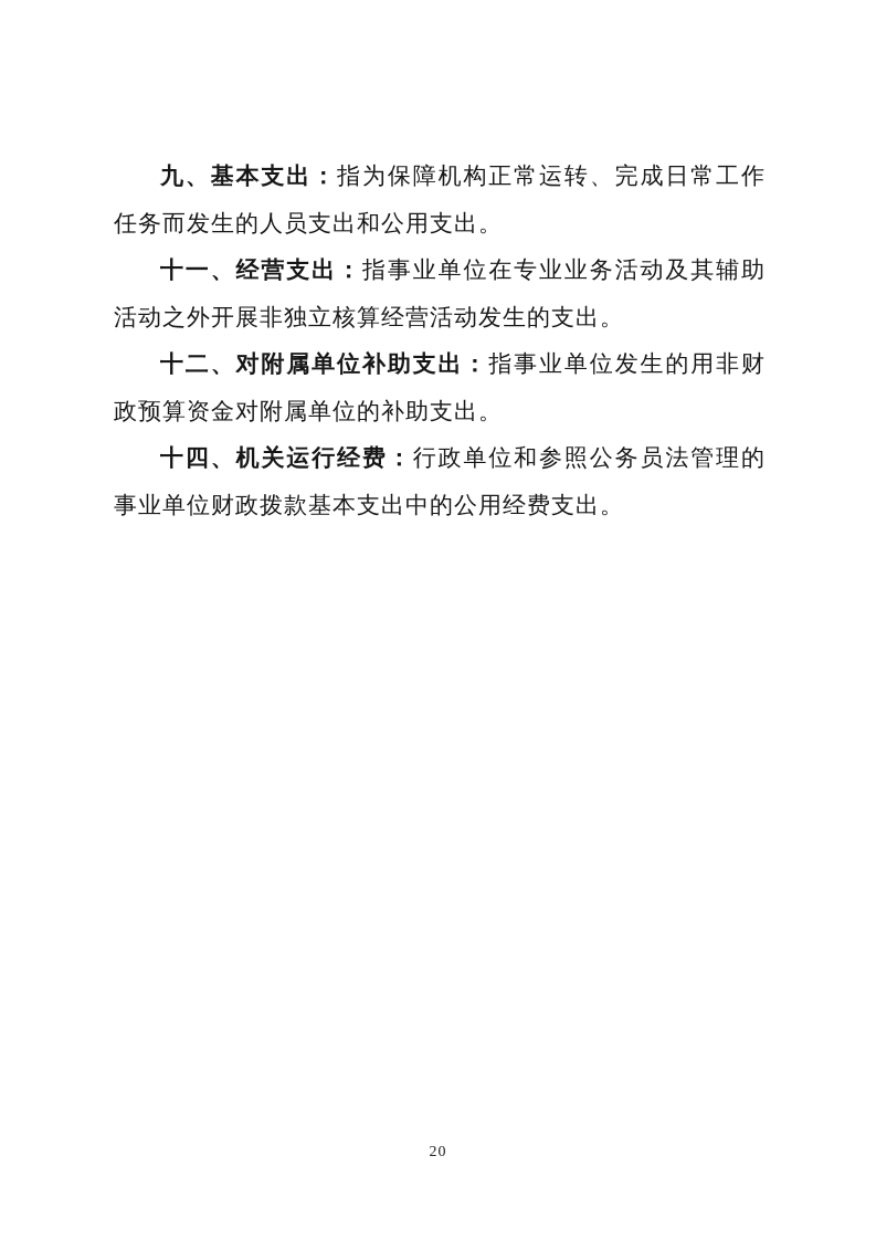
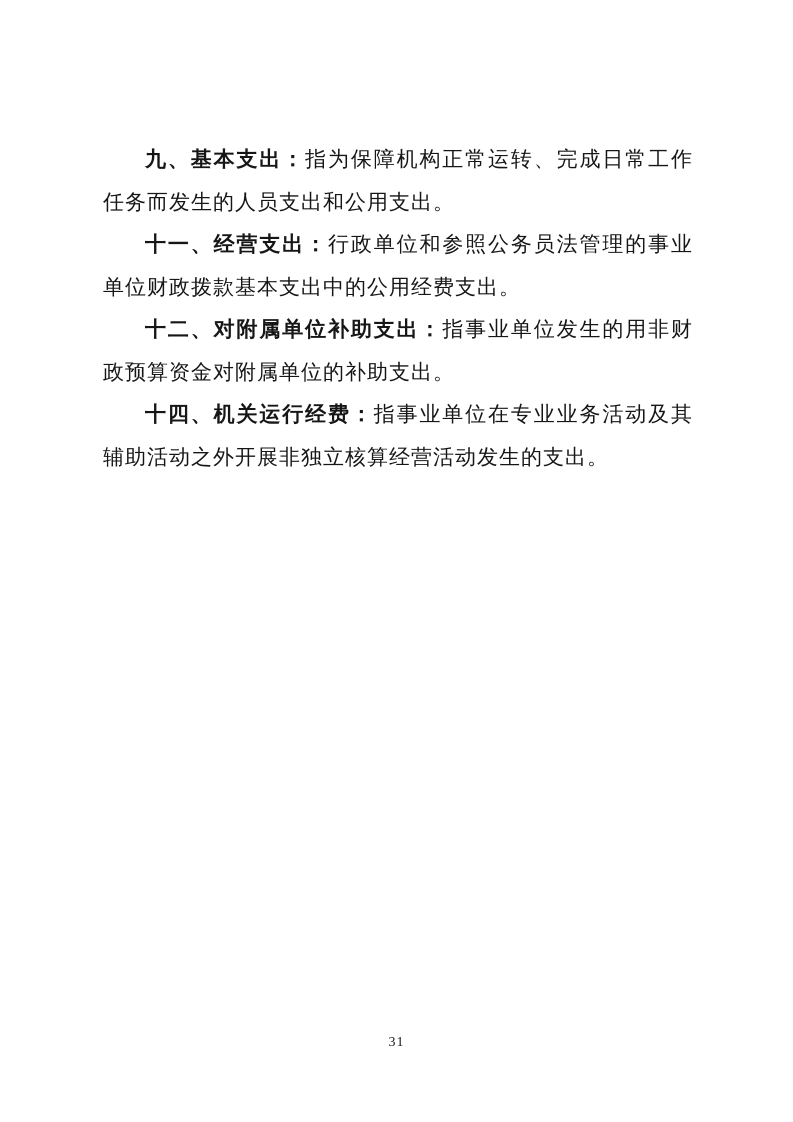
  九、基本支出：指为保障机构正常运转、完成日常工作任务而发生的人员支出和公用支出。
- 十一、经营支出：指事业单位在专业业务活动及其辅助活动之外开展非独立核算经营活动发生的支出。
+ 十一、经营支出：行政单位和参照公务员法管理的事业单位财政拨款基本支出中的公用经费支出。
  十二、对附属单位补助支出：指事业单位发生的用非财政预算资金对附属单位的补助支出。
- 十四、机关运行经费：行政单位和参照公务员法管理的事业单位财政拨款基本支出中的公用经费支出。
+ 十四、机关运行经费：指事业单位在专业业务活动及其辅助活动之外开展非独立核算经营活动发生的支出。
- 20
+ 31
